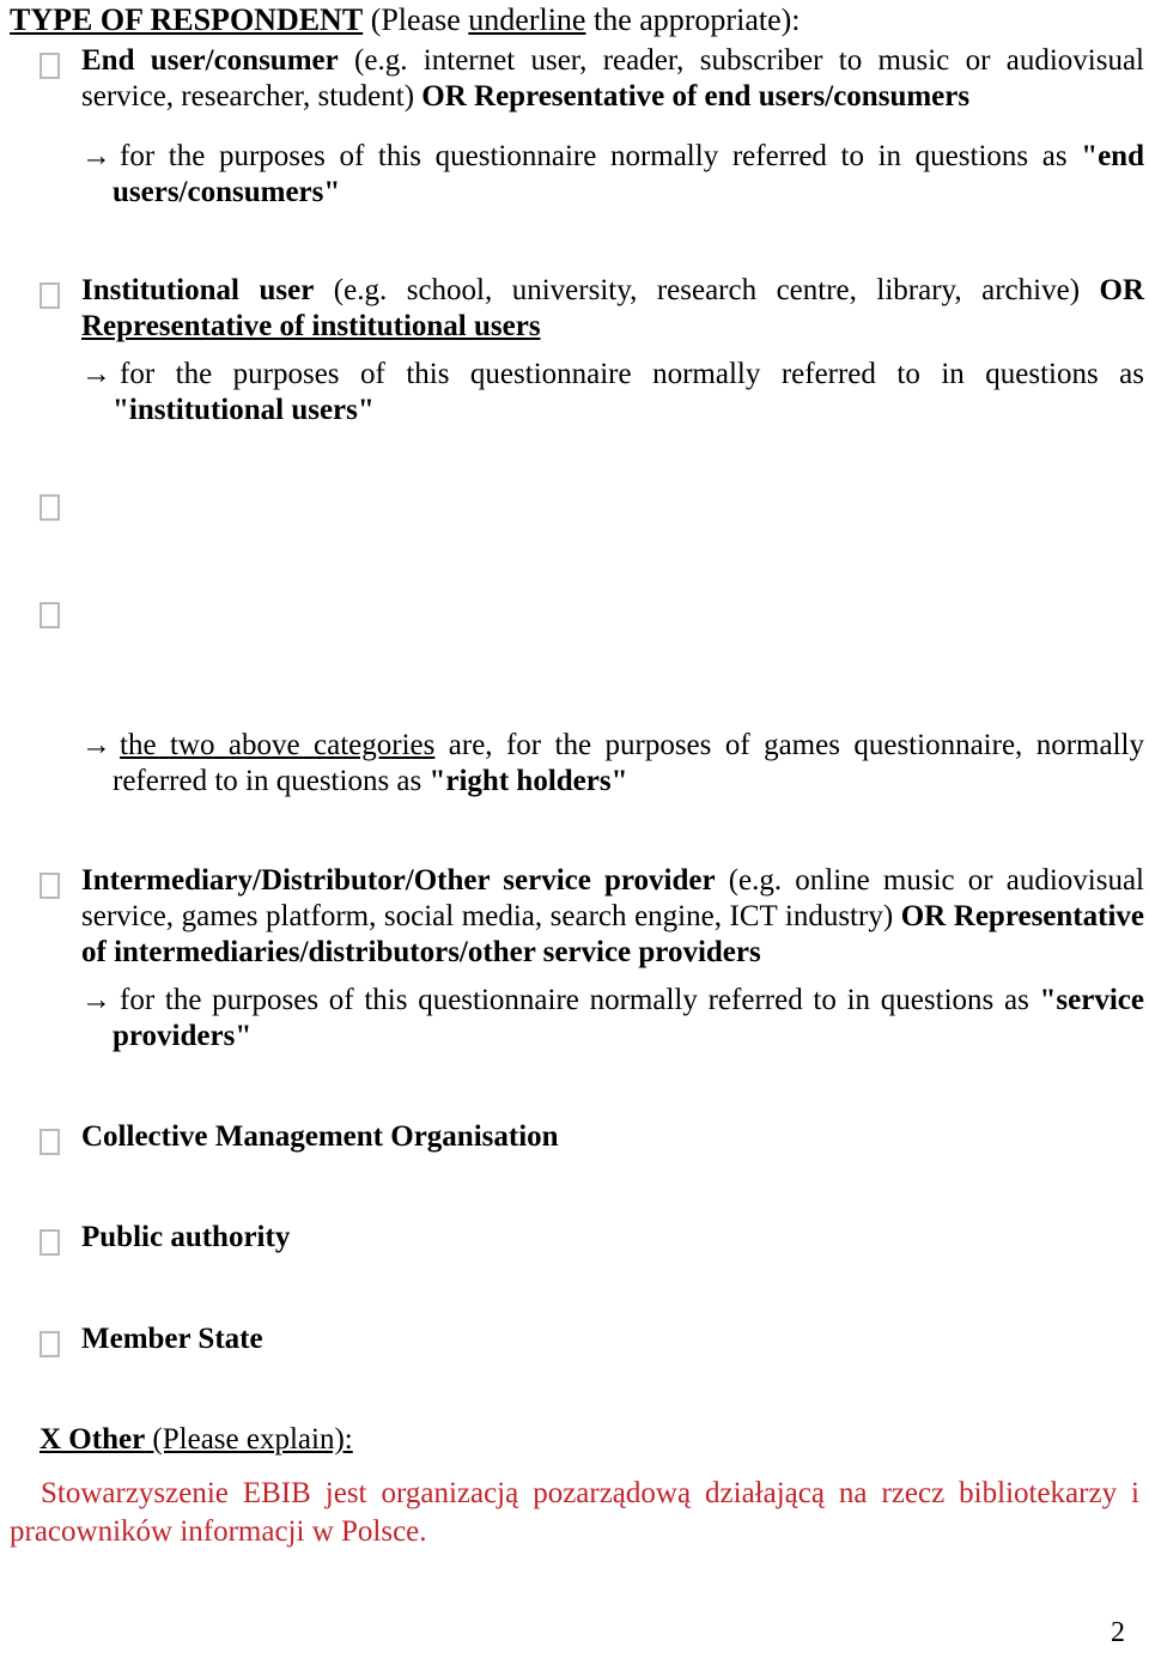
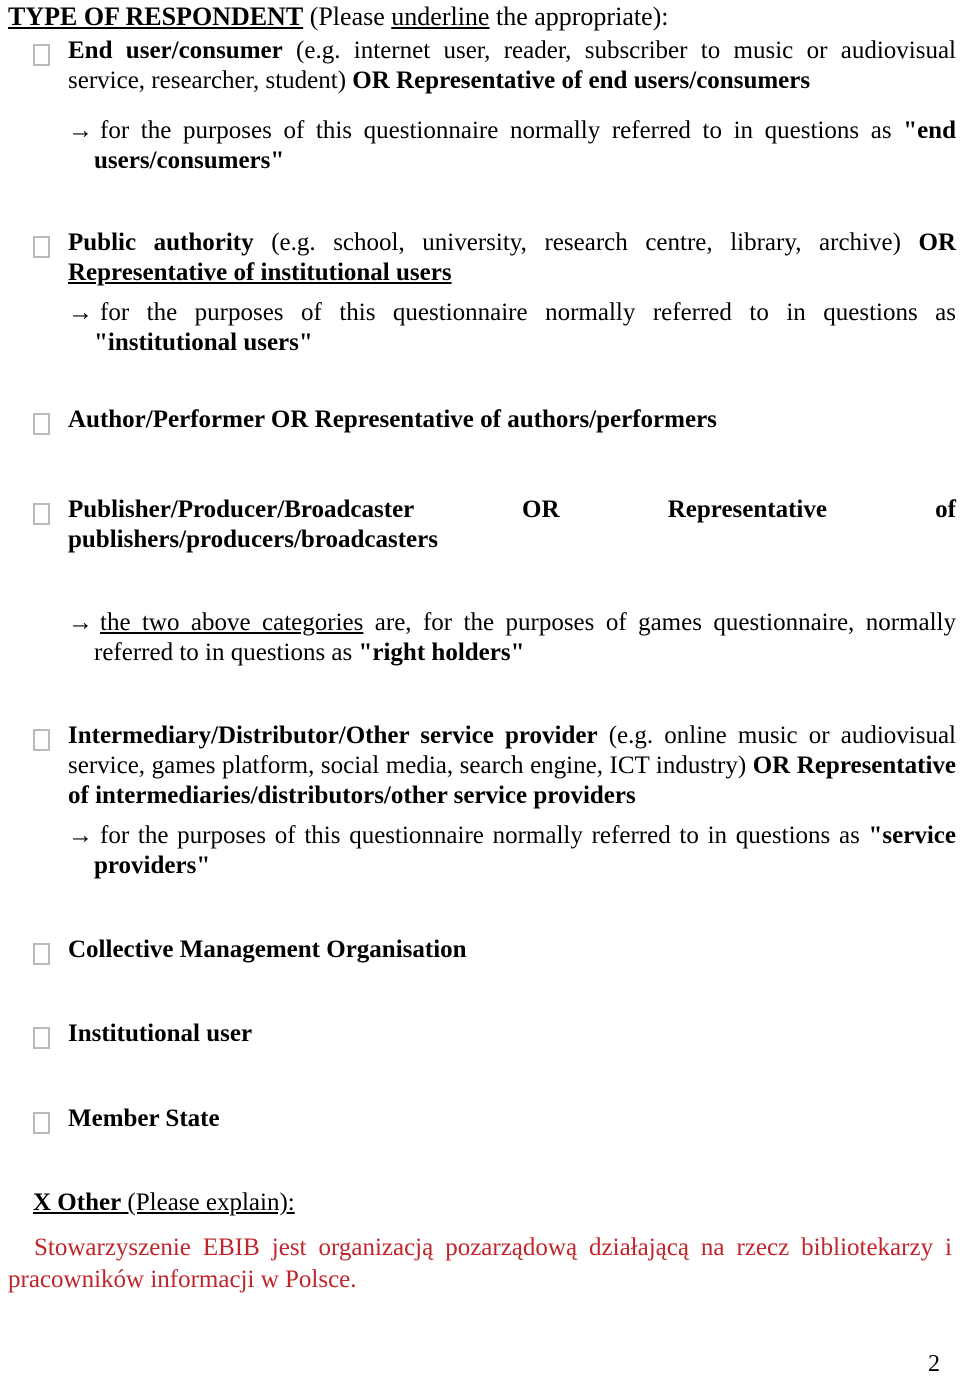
  TYPE OF RESPONDENT (Please underline the appropriate):
  End user/consumer (e.g. internet user, reader, subscriber to music or audiovisual service, researcher, student) OR Representative of end users/consumers
  → for the purposes of this questionnaire normally referred to in questions as "end users/consumers"
- Institutional user (e.g. school, university, research centre, library, archive) OR Representative of institutional users
+ Public authority (e.g. school, university, research centre, library, archive) OR Representative of institutional users
  → for the purposes of this questionnaire normally referred to in questions as "institutional users"
+ Author/Performer OR Representative of authors/performers
+ Publisher/Producer/Broadcaster OR Representative of publishers/producers/broadcasters
  → the two above categories are, for the purposes of games questionnaire, normally referred to in questions as "right holders"
  Intermediary/Distributor/Other service provider (e.g. online music or audiovisual service, games platform, social media, search engine, ICT industry) OR Representative of intermediaries/distributors/other service providers
  → for the purposes of this questionnaire normally referred to in questions as "service providers"
  Collective Management Organisation
- Public authority
+ Institutional user
  Member State
  X Other (Please explain):
  Stowarzyszenie EBIB jest organizacją pozarządową działającą na rzecz bibliotekarzy i pracowników informacji w Polsce.
  2
